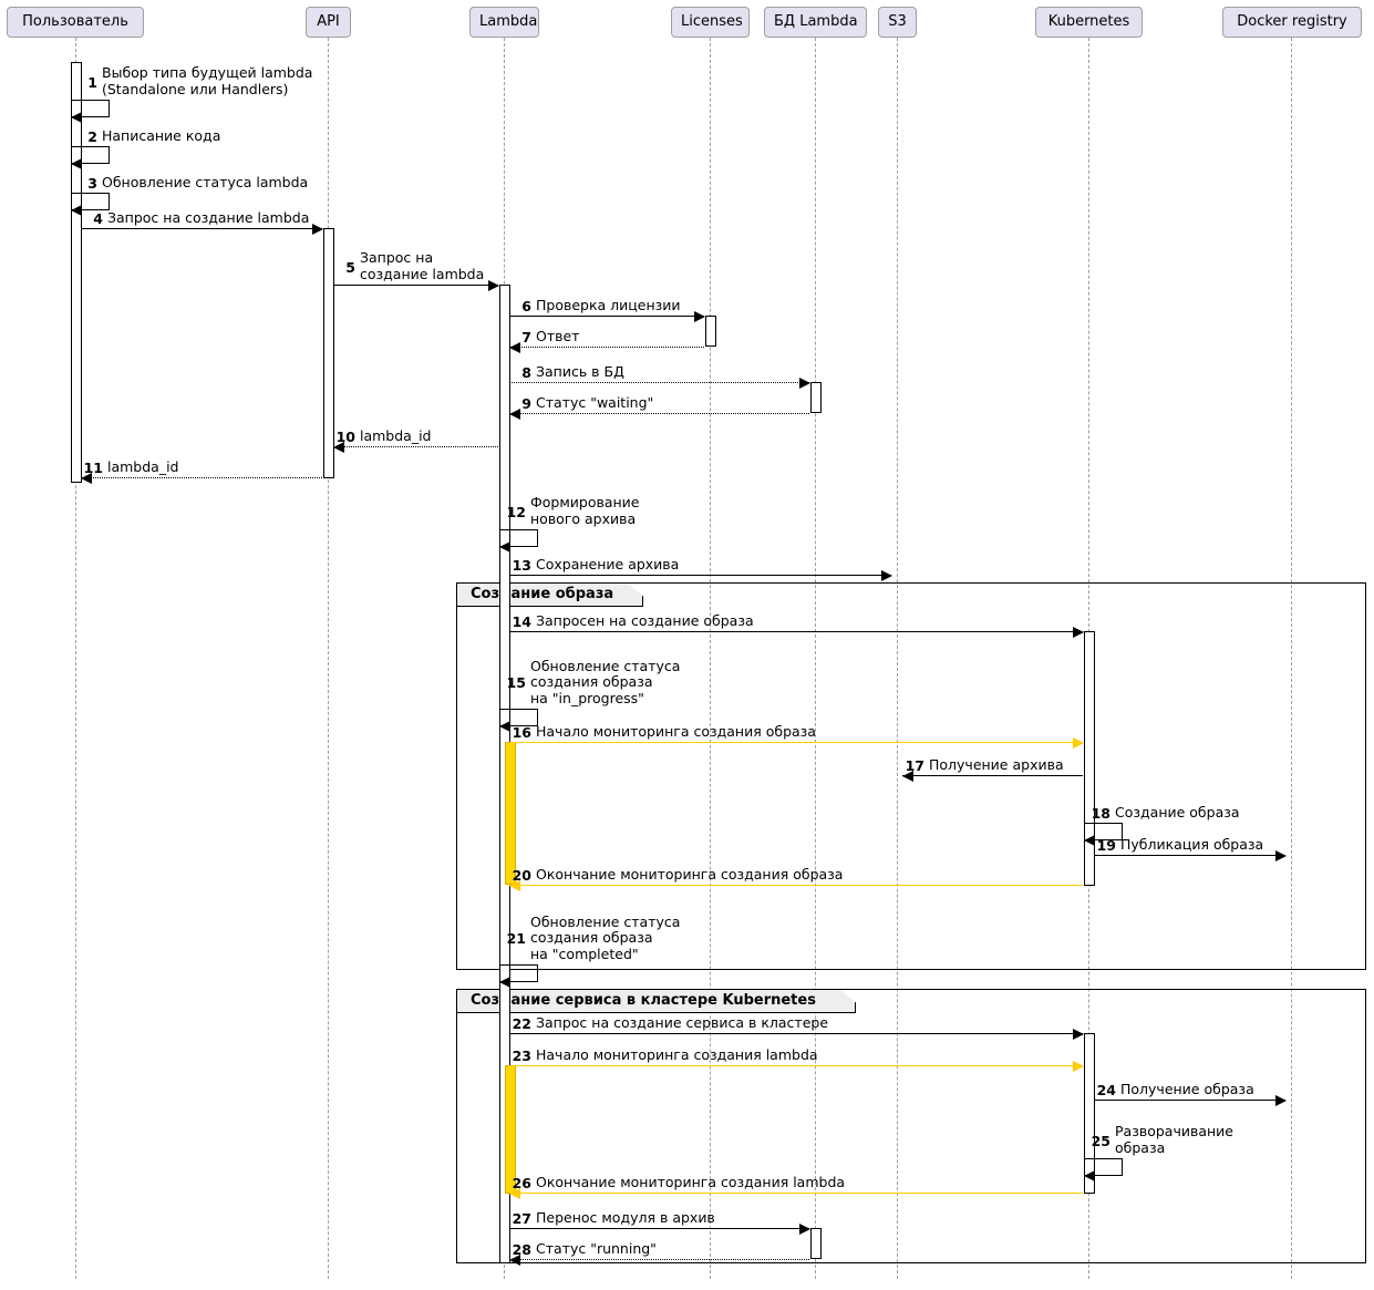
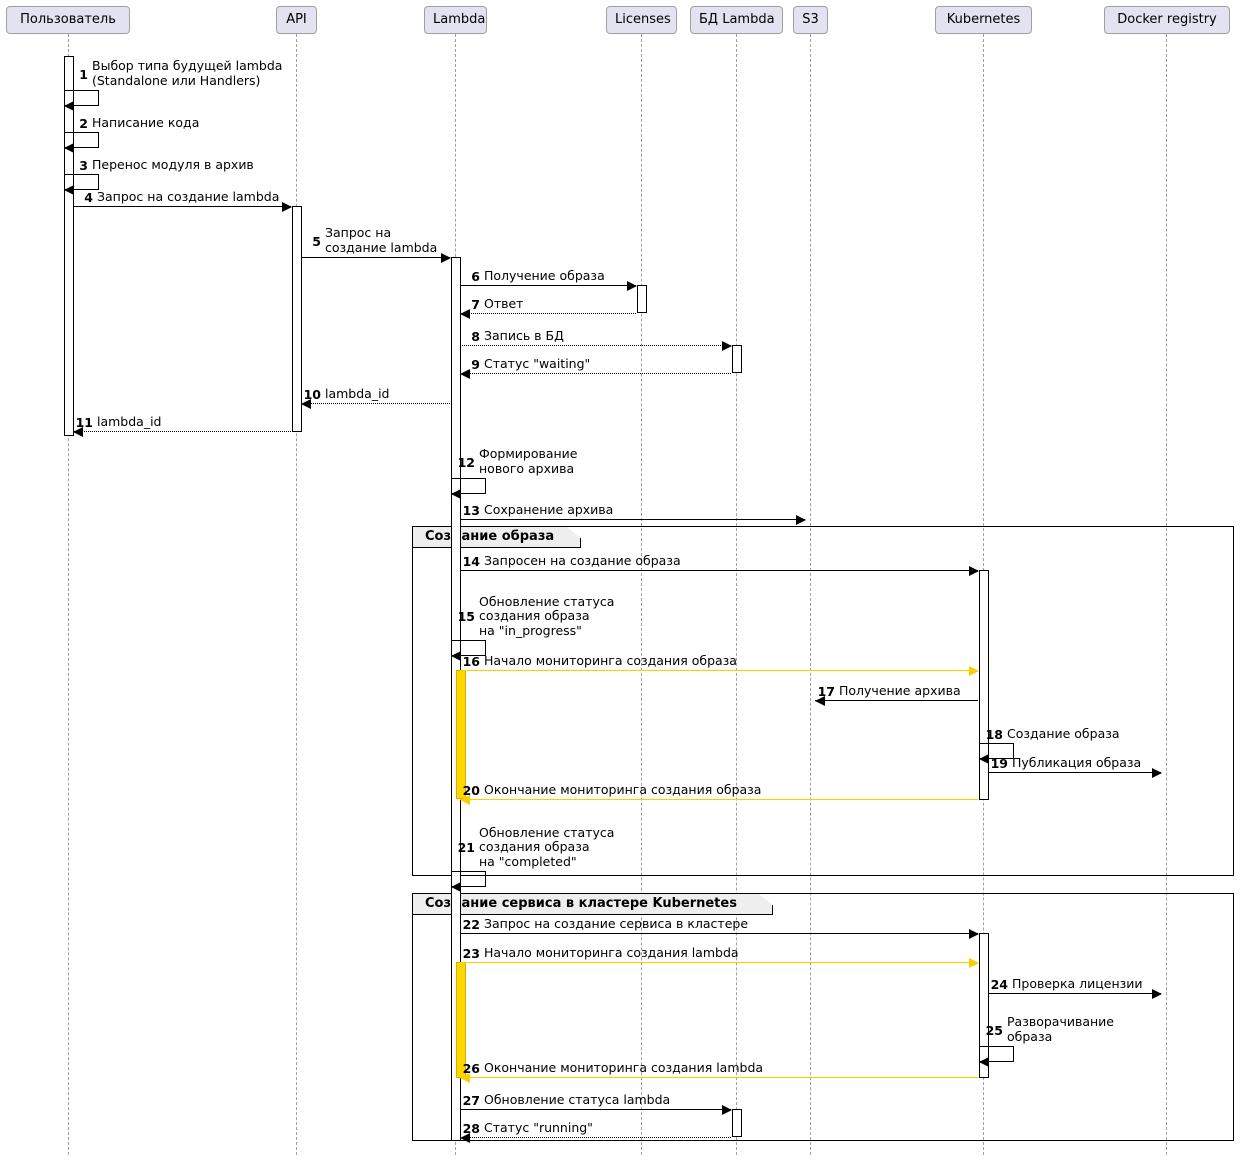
  Созание образа
  Созание сервиса в кластере Kubernetes
  Выбор типа будущей lambda
  (Standalone или Handlers)
  1
  Написание кода
  2
- Обновление статуса lambda
+ Перенос модуля в архив
  3
  Запрос на создание lambda
  4
  Запрос на
  создание lambda
  5
- Проверка лицензии
+ Получение образа
  6
  Ответ
  7
  Запись в БД
  8
  Статус "waiting"
  9
  lambda_id
  10
  lambda_id
  11
  Формирование
  нового архива
  12
  Сохранение архива
  13
  Запросен на создание образа
  14
  Обновление статуса
  создания образа
  на "in_progress"
  15
  Начало мониторинга создания образа
  16
  Получение архива
  17
  Создание образа
  18
  Публикация образа
  19
  Окончание мониторинга создания образа
  20
  Обновление статуса
  создания образа
  на "completed"
  21
  Запрос на создание сервиса в кластере
  22
  Начало мониторинга создания lambda
  23
- Получение образа
+ Проверка лицензии
  24
  Разворачивание
  образа
  25
  Окончание мониторинга создания lambda
  26
- Перенос модуля в архив
+ Обновление статуса lambda
  27
  Статус "running"
  28
  Пользователь
  API
  Lambda
  Licenses
  БД Lambda
  S3
  Kubernetes
  Docker registry
